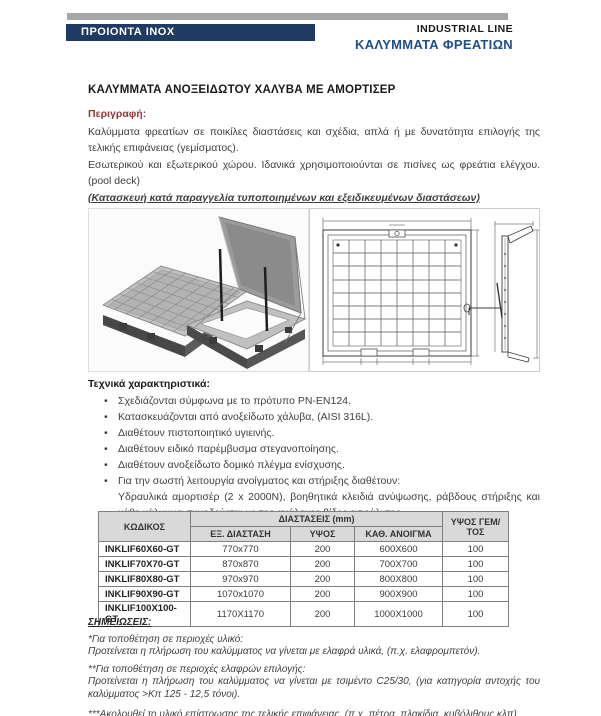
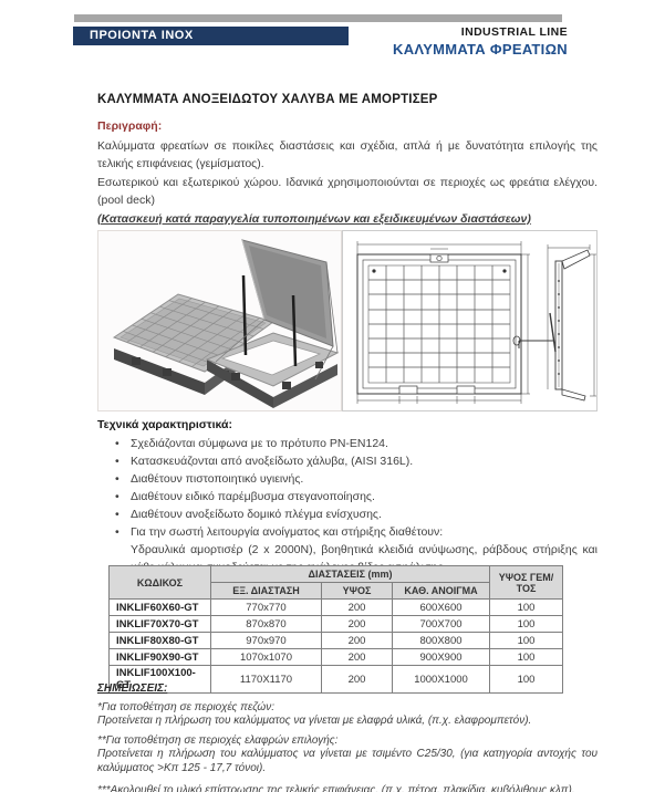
  ΠΡΟΙΟΝΤΑ ΙΝΟΧ
  INDUSTRIAL LINE
  ΚΑΛΥΜΜΑΤΑ ΦΡΕΑΤΙΩΝ
  ΚΑΛΥΜΜΑΤΑ ΑΝΟΞΕΙΔΩΤΟΥ ΧΑΛΥΒΑ ΜΕ ΑΜΟΡΤΙΣΕΡ
  Περιγραφή:
  Καλύμματα φρεατίων σε ποικίλες διαστάσεις και σχέδια, απλά ή με δυνατότητα επιλογής της τελικής επιφάνειας (γεμίσματος).
- Εσωτερικού και εξωτερικού χώρου. Ιδανικά χρησιμοποιούνται σε πισίνες ως φρεάτια ελέγχου. (pool deck)
+ Εσωτερικού και εξωτερικού χώρου. Ιδανικά χρησιμοποιούνται σε περιοχές ως φρεάτια ελέγχου. (pool deck)
  (Κατασκευή κατά παραγγελία τυποποιημένων και εξειδικευμένων διαστάσεων)
  Τεχνικά χαρακτηριστικά:
  Σχεδιάζονται σύμφωνα με το πρότυπο PN-EN124.
  Κατασκευάζονται από ανοξείδωτο χάλυβα, (AISI 316L).
  Διαθέτουν πιστοποιητικό υγιεινής.
  Διαθέτουν ειδικό παρέμβυσμα στεγανοποίησης.
  Διαθέτουν ανοξείδωτο δομικό πλέγμα ενίσχυσης.
  Για την σωστή λειτουργία ανοίγματος και στήριξης διαθέτουν:
  ΚΩΔΙΚΟΣ	ΔΙΑΣΤΑΣΕΙΣ (mm)	ΥΨΟΣ ΓΕΜ/ΤΟΣ
  ΕΞ. ΔΙΑΣΤΑΣΗ	ΥΨΟΣ	ΚΑΘ. ΑΝΟΙΓΜΑ
  INKLIF60X60-GT	770x770	200	600X600	100
  INKLIF70X70-GT	870x870	200	700X700	100
  INKLIF80X80-GT	970x970	200	800X800	100
  INKLIF90X90-GT	1070x1070	200	900X900	100
  INKLIF100X100-GT	1170X1170	200	1000X1000	100
  ΣΗΜΕΙΩΣΕΙΣ:
- *Για τοποθέτηση σε περιοχές υλικό:
+ *Για τοποθέτηση σε περιοχές πεζών:
  Προτείνεται η πλήρωση του καλύμματος να γίνεται με ελαφρά υλικά, (π.χ. ελαφρομπετόν).
  **Για τοποθέτηση σε περιοχές ελαφρών επιλογής:
- Προτείνεται η πλήρωση του καλύμματος να γίνεται με τσιμέντο C25/30, (για κατηγορία αντοχής του καλύμματος >Κπ 125 - 12,5 τόνοι).
+ Προτείνεται η πλήρωση του καλύμματος να γίνεται με τσιμέντο C25/30, (για κατηγορία αντοχής του καλύμματος >Κπ 125 - 17,7 τόνοι).
  ***Ακολουθεί το υλικό επίστρωσης της τελικής επιφάνειας, (π.χ. πέτρα, πλακίδια, κυβόλιθους κλπ).
